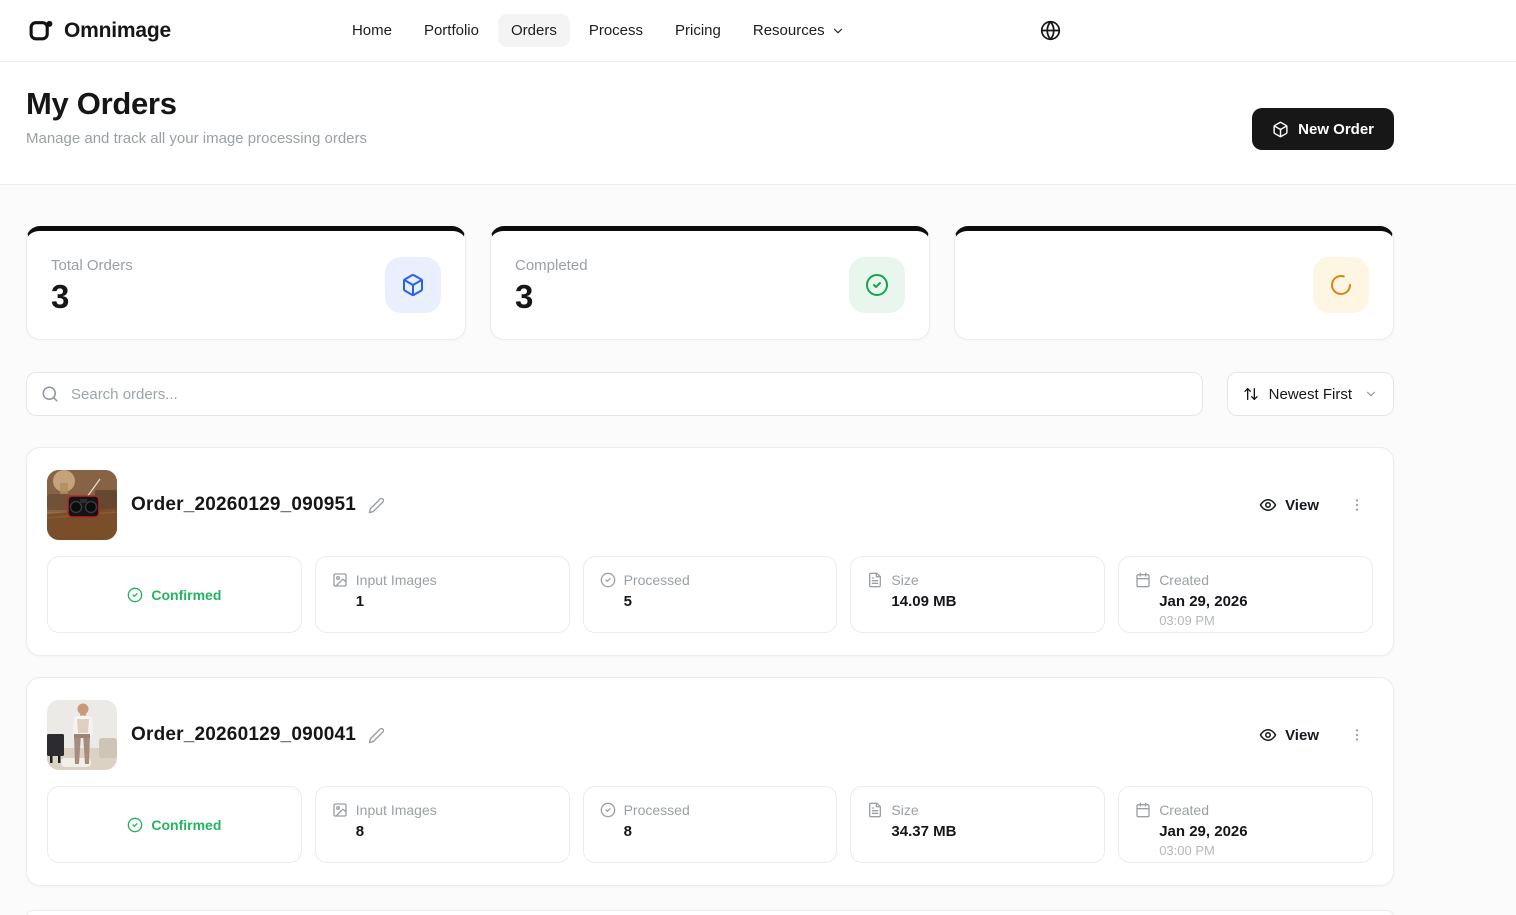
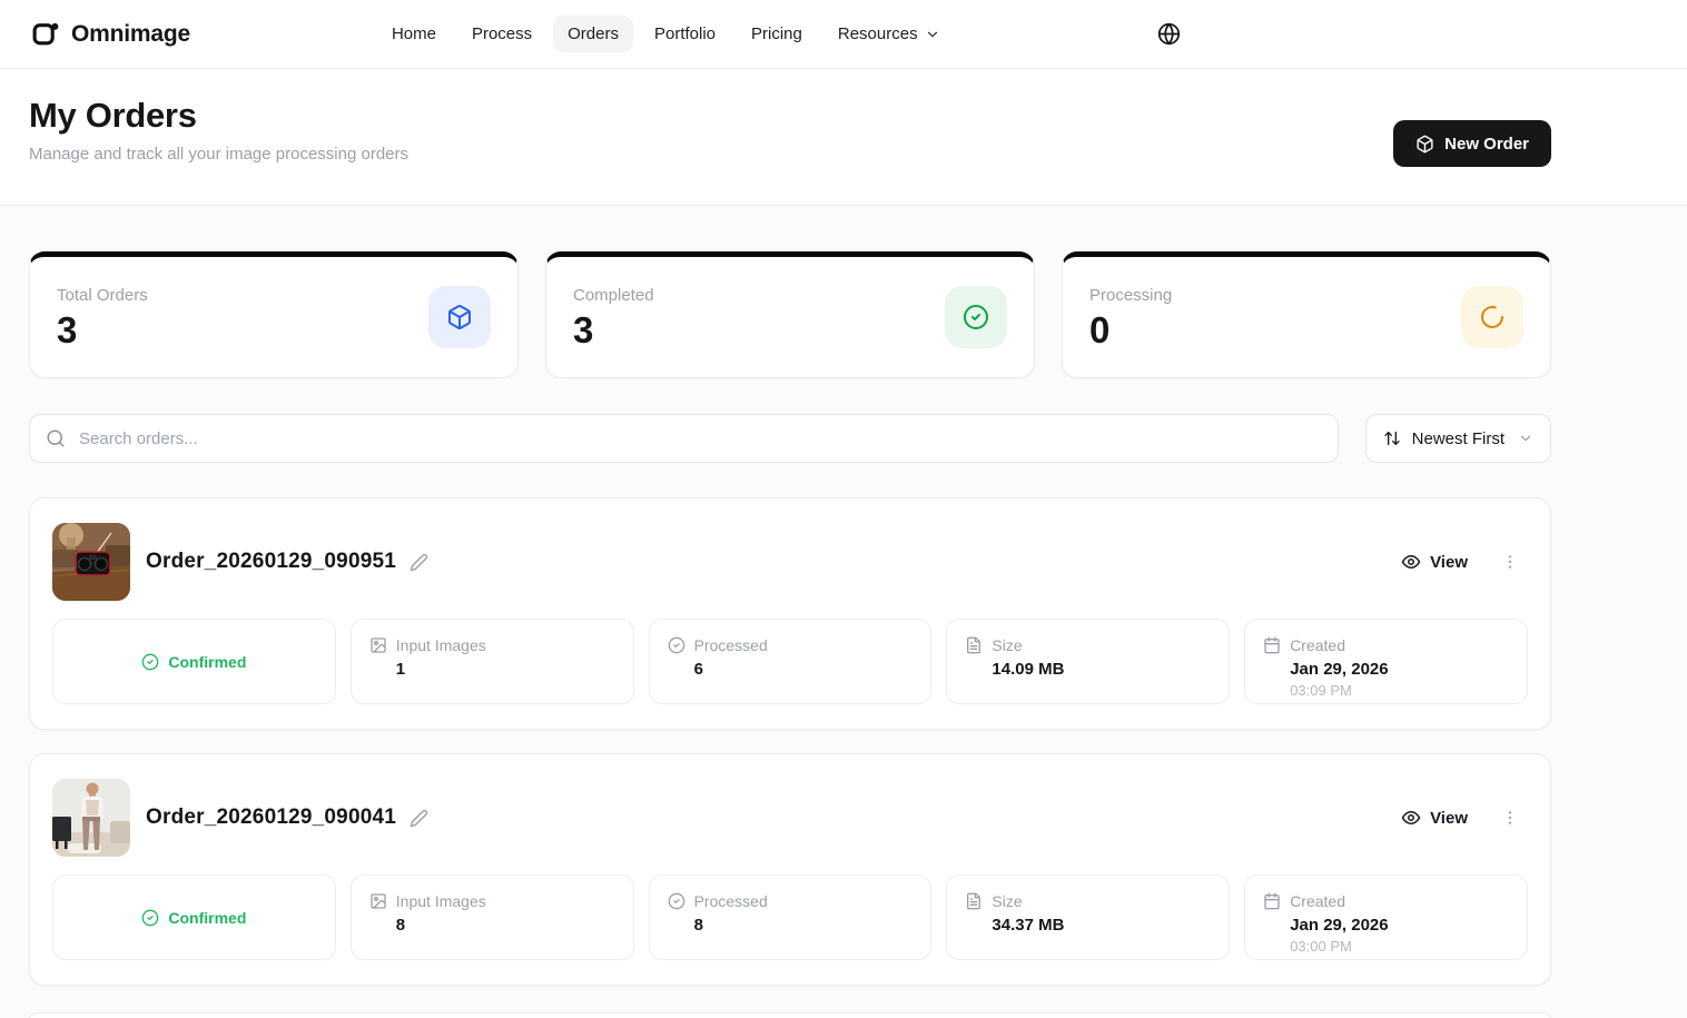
  Omnimage
  Home
- Portfolio
+ Process
  Orders
- Process
+ Portfolio
  Pricing
  Resources
  My Orders
  Manage and track all your image processing orders
  New Order
  Total Orders
  3
  Completed
  3
+ Processing
+ 0
  Search orders...
  Newest First
  Order_20260129_090951
  View
  Confirmed
  Input Images
  1
  Processed
- 5
+ 6
  Size
  14.09 MB
  Created
  Jan 29, 2026
  03:09 PM
  Order_20260129_090041
  View
  Confirmed
  Input Images
  8
  Processed
  8
  Size
  34.37 MB
  Created
  Jan 29, 2026
  03:00 PM
